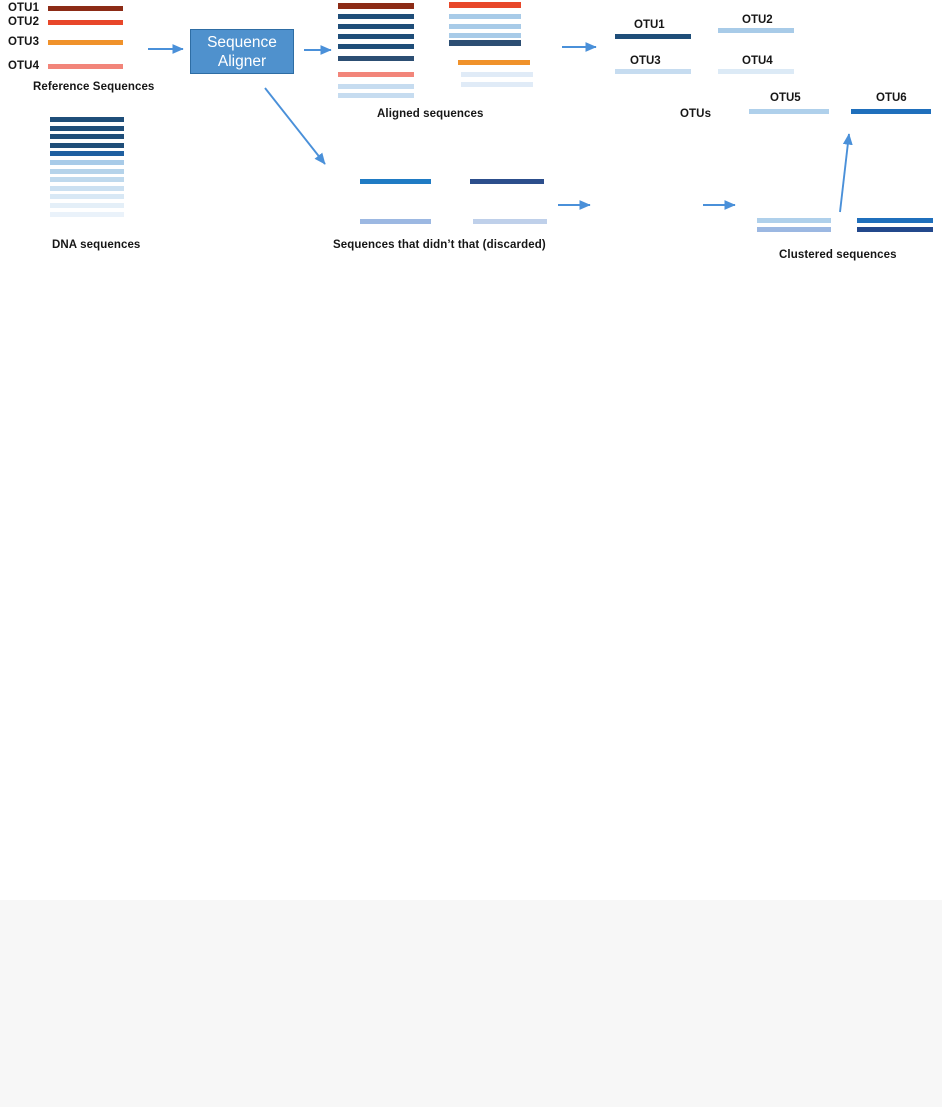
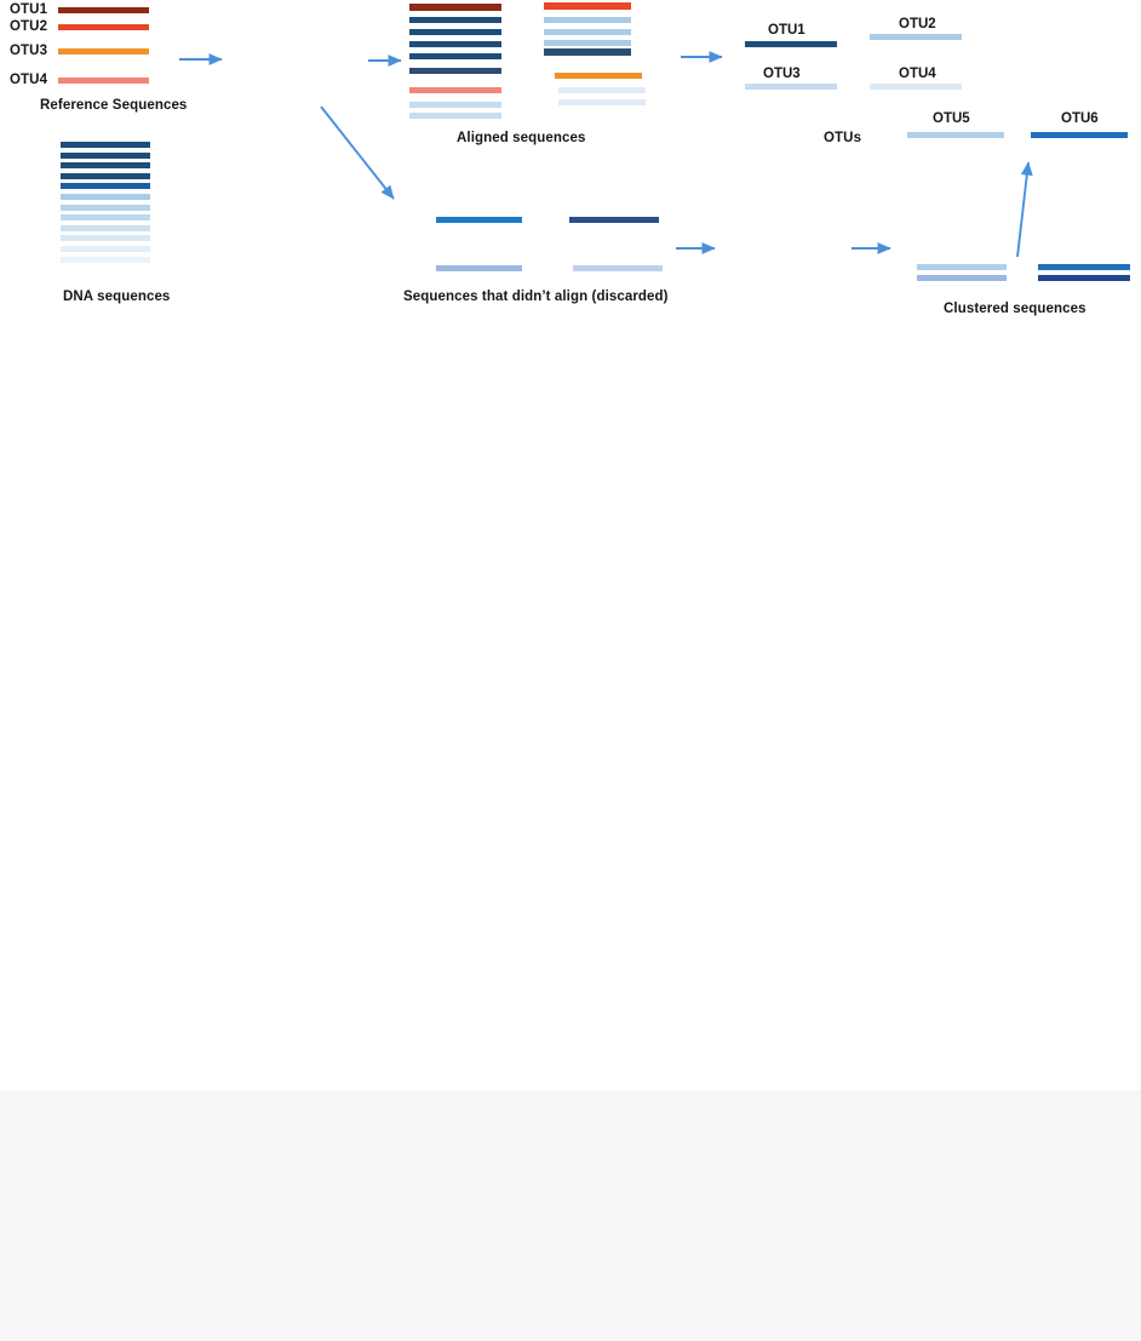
  OTU1
  OTU2
  OTU3
  OTU4
  Reference Sequences
  DNA sequences
- Sequence
- Aligner
  Aligned sequences
  OTU1
  OTU2
  OTU3
  OTU4
  OTU5
  OTU6
  OTUs
- Sequences that didn’t that (discarded)
+ Sequences that didn’t align (discarded)
  Clustered sequences
